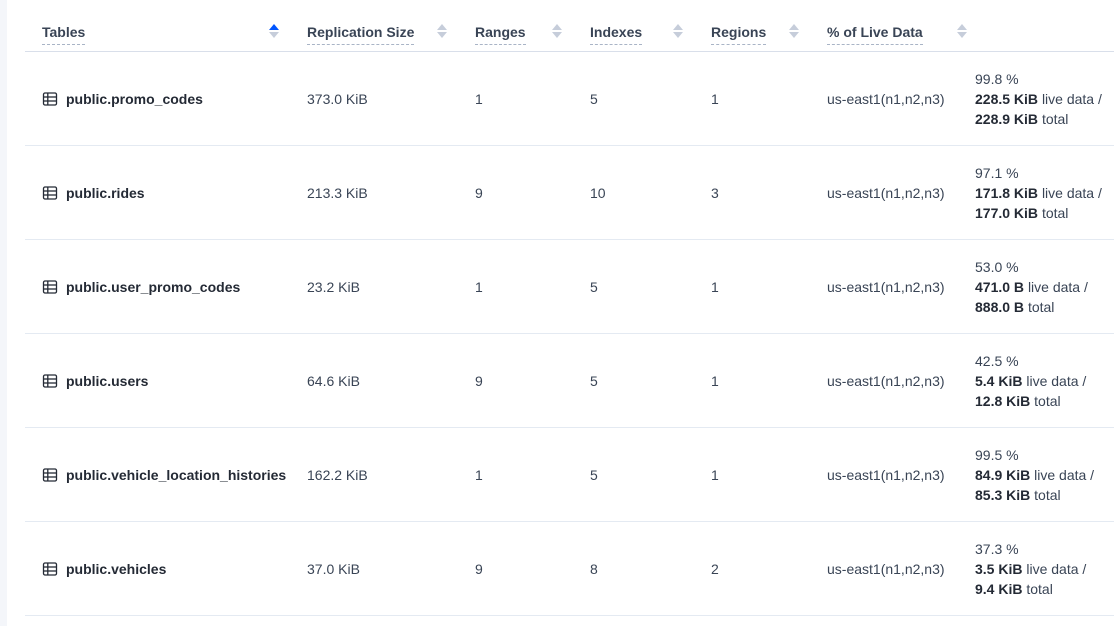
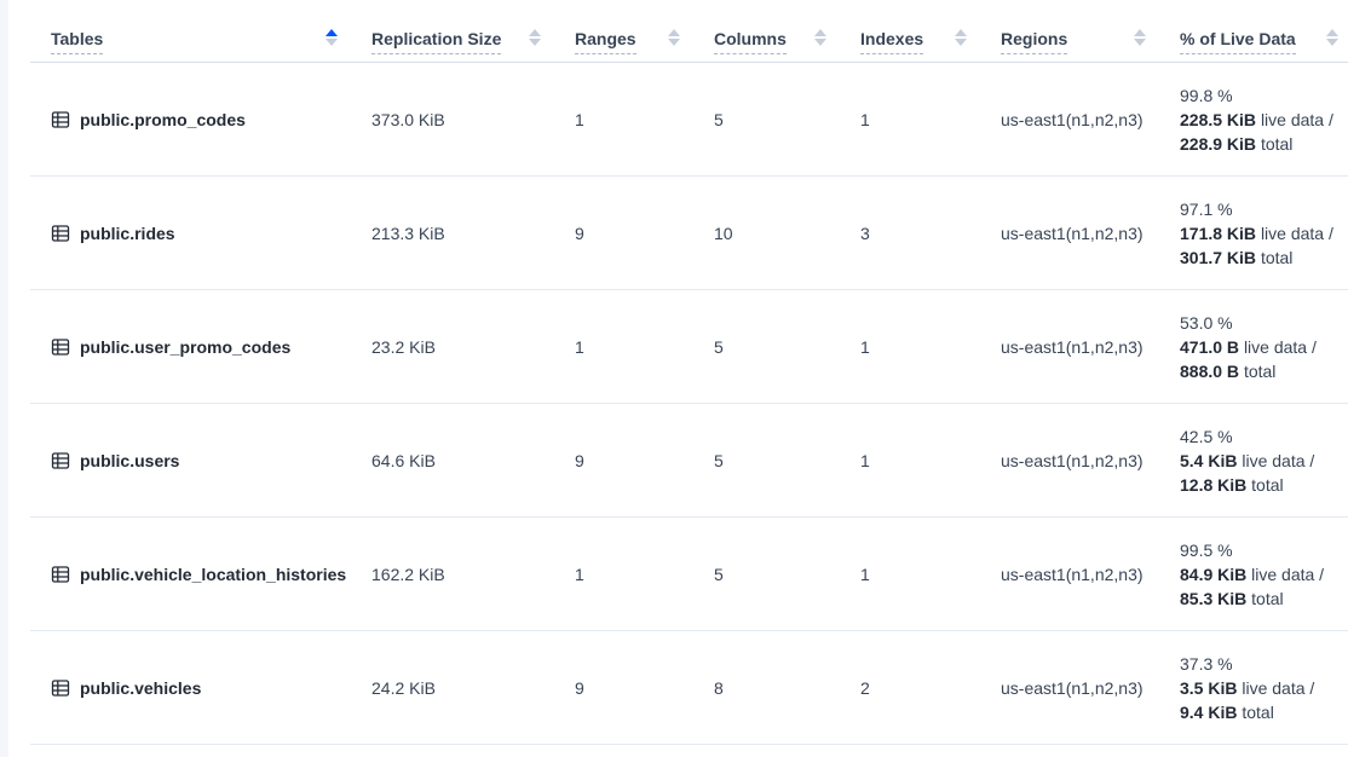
  Tables
  Replication Size
  Ranges
+ Columns
  Indexes
  Regions
  % of Live Data
  public.promo_codes
  373.0 KiB
  1
  5
  1
  us-east1(n1,n2,n3)
  99.8 %
  228.5 KiB live data /
  228.9 KiB total
  public.rides
  213.3 KiB
  9
  10
  3
  us-east1(n1,n2,n3)
  97.1 %
  171.8 KiB live data /
- 177.0 KiB total
+ 301.7 KiB total
  public.user_promo_codes
  23.2 KiB
  1
  5
  1
  us-east1(n1,n2,n3)
  53.0 %
  471.0 B live data /
  888.0 B total
  public.users
  64.6 KiB
  9
  5
  1
  us-east1(n1,n2,n3)
  42.5 %
  5.4 KiB live data /
  12.8 KiB total
  public.vehicle_location_histories
  162.2 KiB
  1
  5
  1
  us-east1(n1,n2,n3)
  99.5 %
  84.9 KiB live data /
  85.3 KiB total
  public.vehicles
- 37.0 KiB
+ 24.2 KiB
  9
  8
  2
  us-east1(n1,n2,n3)
  37.3 %
  3.5 KiB live data /
  9.4 KiB total
